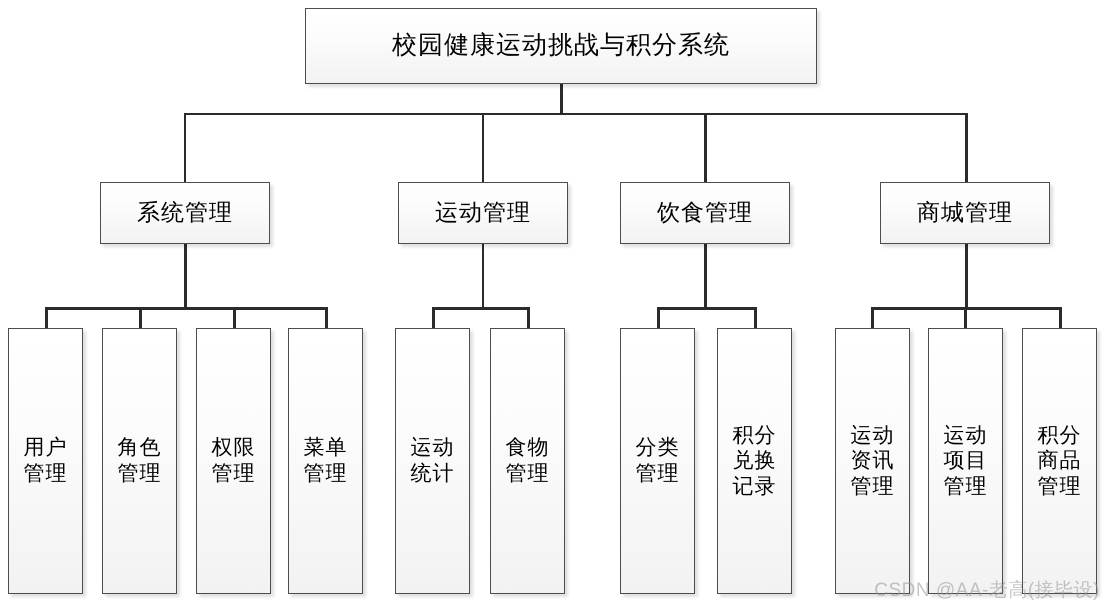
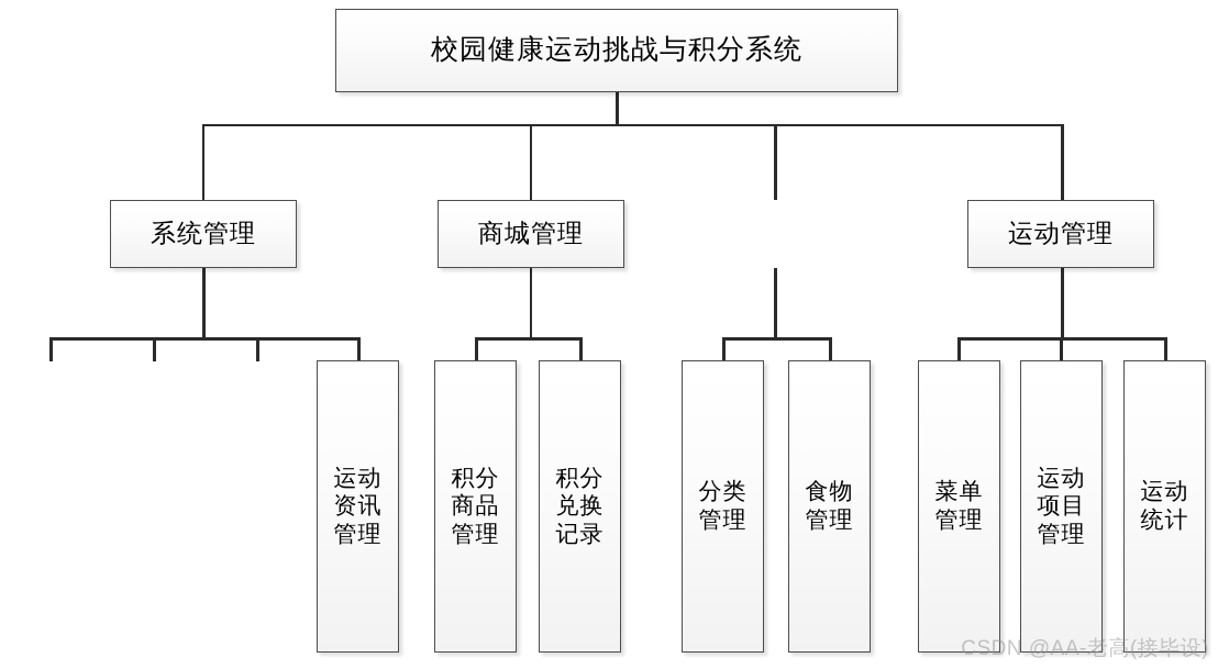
  校园健康运动挑战与积分系统
  系统管理
- 运动管理
+ 商城管理
- 饮食管理
- 商城管理
+ 运动管理
- 用户管理
- 角色管理
- 权限管理
- 菜单管理
+ 运动资讯管理
- 运动统计
+ 积分商品管理
- 食物管理
+ 积分兑换记录
  分类管理
- 积分兑换记录
+ 食物管理
- 运动资讯管理
+ 菜单管理
  运动项目管理
- 积分商品管理
+ 运动统计
  CSDN @AA-老高(接毕设)
